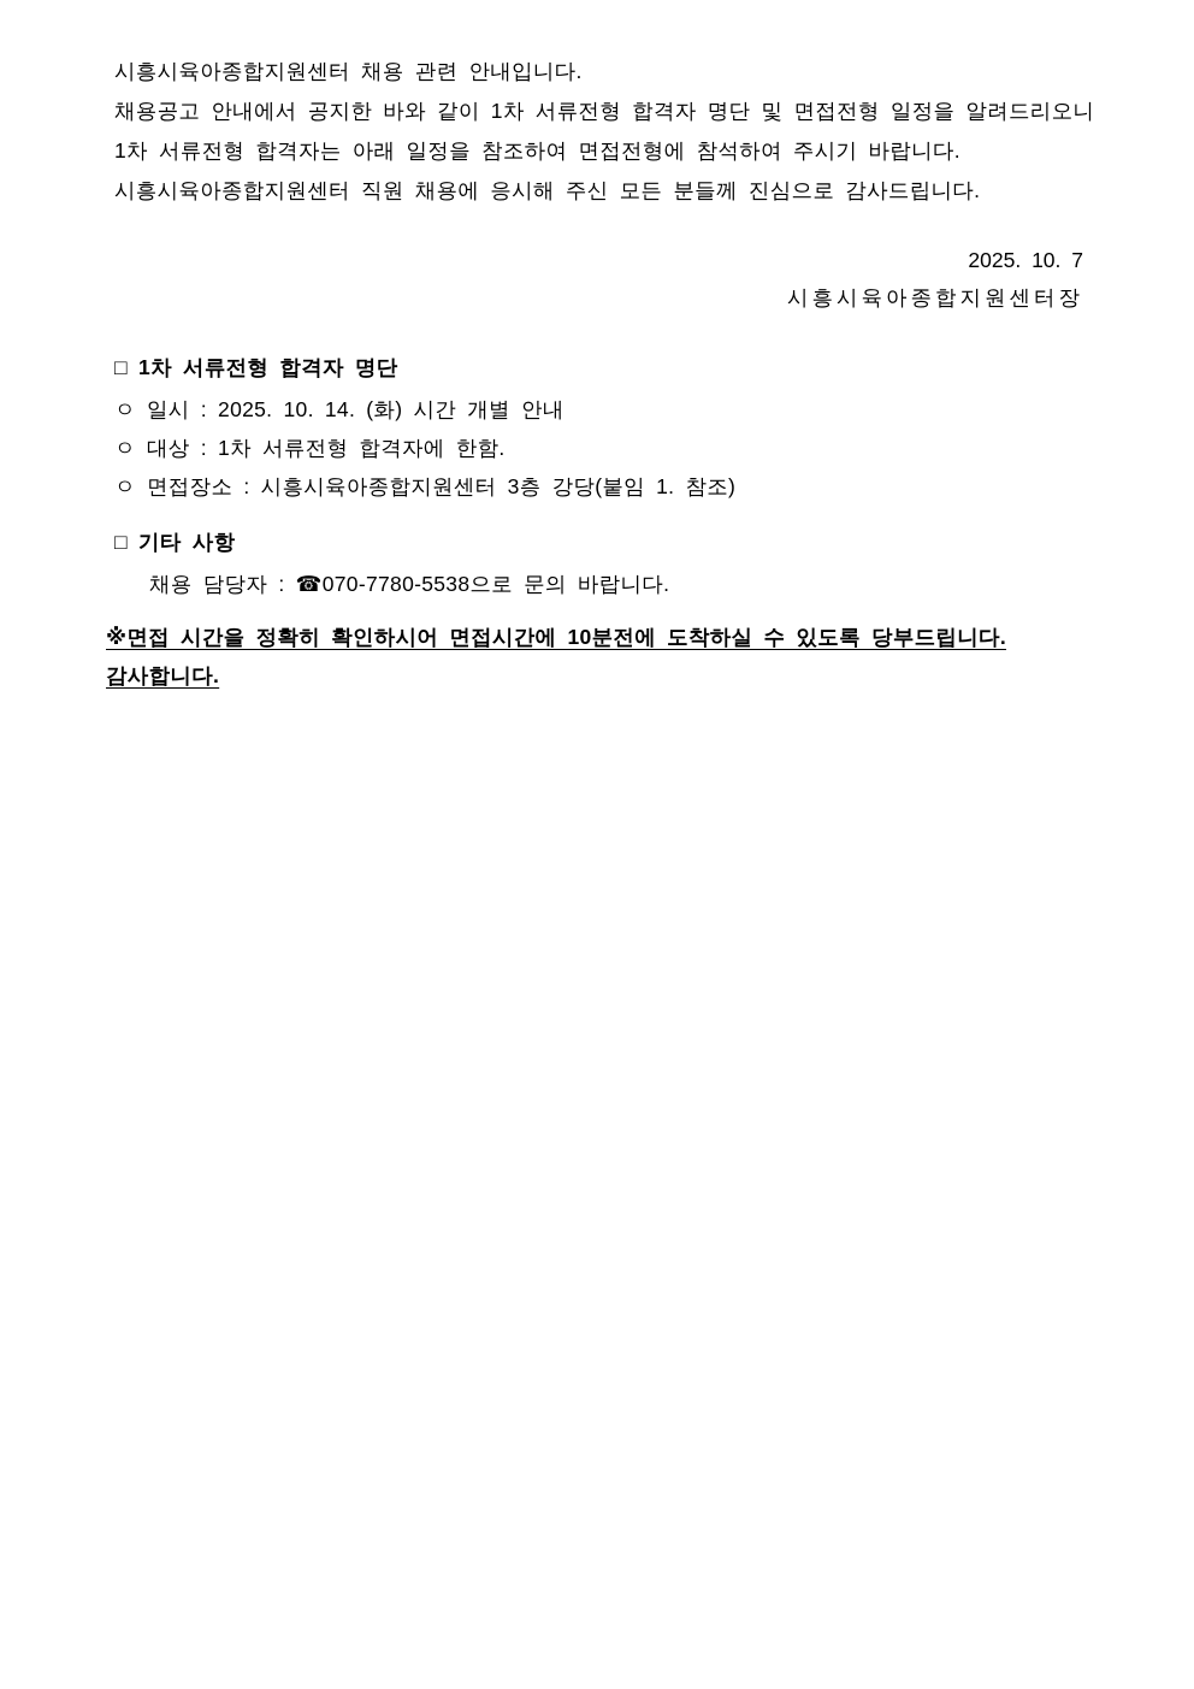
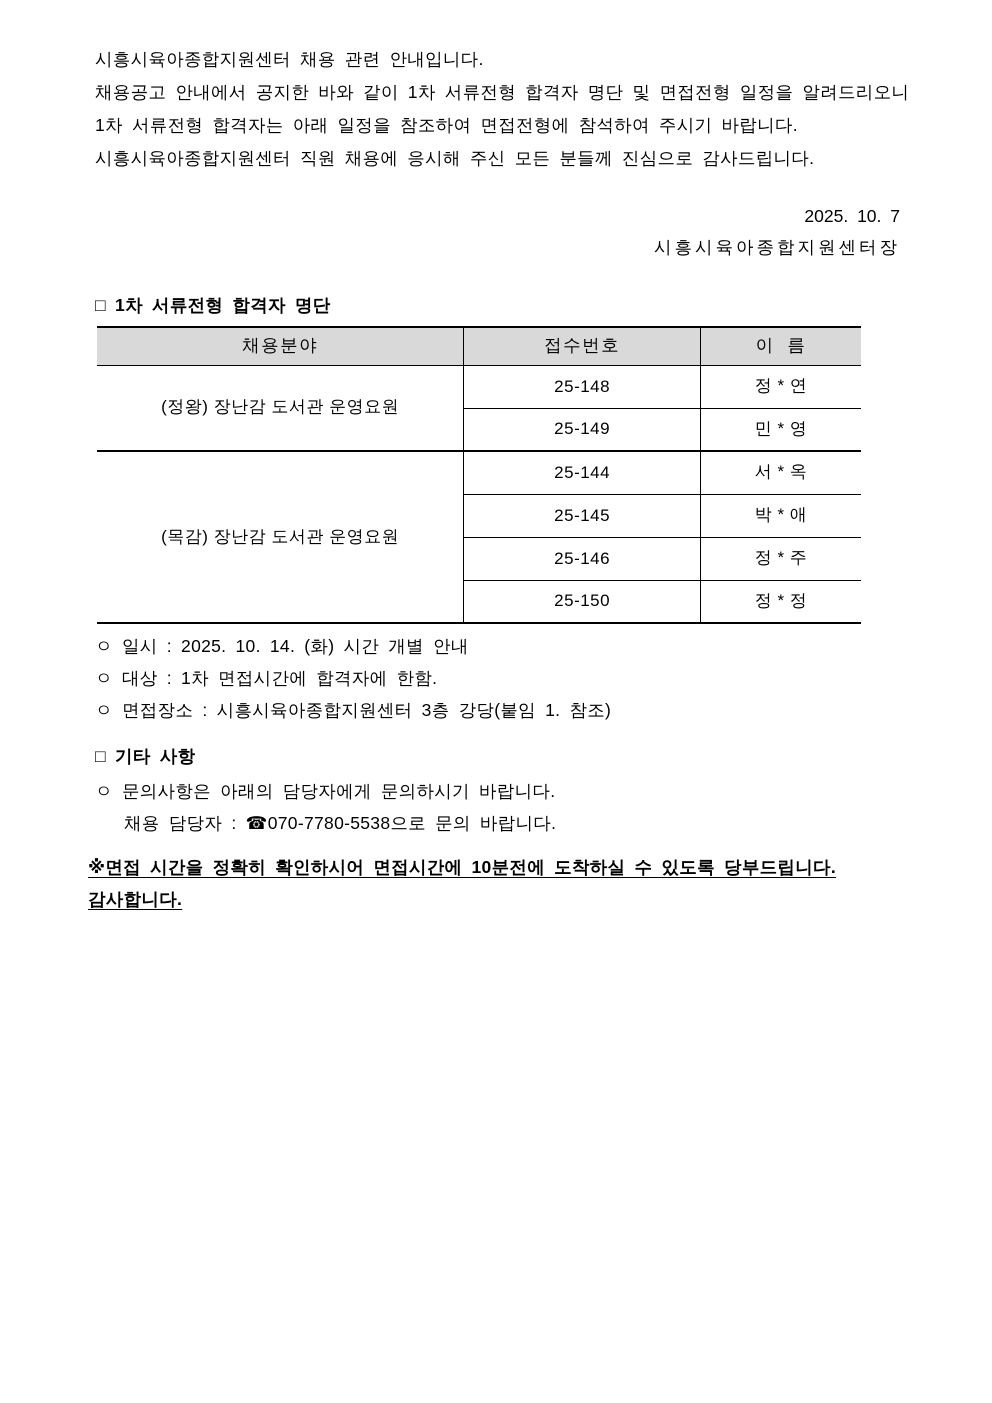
  시흥시육아종합지원센터 채용 관련 안내입니다.
  채용공고 안내에서 공지한 바와 같이 1차 서류전형 합격자 명단 및 면접전형 일정을 알려드리오니
  1차 서류전형 합격자는 아래 일정을 참조하여 면접전형에 참석하여 주시기 바랍니다.
  시흥시육아종합지원센터 직원 채용에 응시해 주신 모든 분들께 진심으로 감사드립니다.
  2025. 10. 7
  시흥시육아종합지원센터장
  □ 1차 서류전형 합격자 명단
+ 채용분야	접수번호	이 름
+ (정왕) 장난감 도서관 운영요원	25-148	정 * 연
+ 25-149	민 * 영
+ (목감) 장난감 도서관 운영요원	25-144	서 * 옥
+ 25-145	박 * 애
+ 25-146	정 * 주
+ 25-150	정 * 정
  ㅇ 일시 : 2025. 10. 14. (화) 시간 개별 안내
- ㅇ 대상 : 1차 서류전형 합격자에 한함.
+ ㅇ 대상 : 1차 면접시간에 합격자에 한함.
  ㅇ 면접장소 : 시흥시육아종합지원센터 3층 강당(붙임 1. 참조)
  □ 기타 사항
+ ㅇ 문의사항은 아래의 담당자에게 문의하시기 바랍니다.
  채용 담당자 : ☎070-7780-5538으로 문의 바랍니다.
  ※면접 시간을 정확히 확인하시어 면접시간에 10분전에 도착하실 수 있도록 당부드립니다.
  감사합니다.
